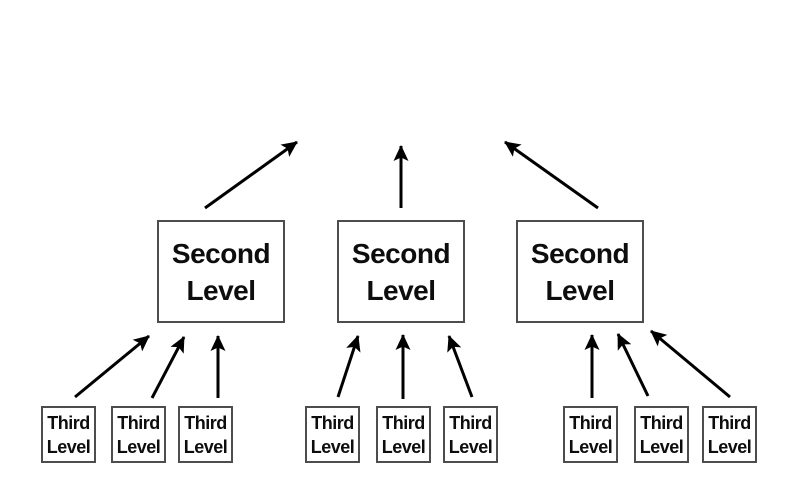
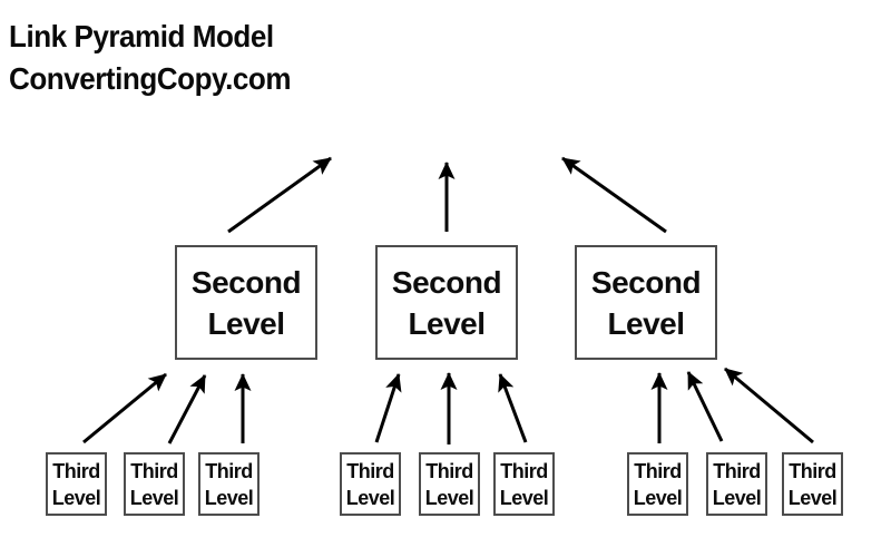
+ Link Pyramid Model
+ ConvertingCopy.com
  Second
  Level
  Second
  Level
  Second
  Level
  Third
  Level
  Third
  Level
  Third
  Level
  Third
  Level
  Third
  Level
  Third
  Level
  Third
  Level
  Third
  Level
  Third
  Level
